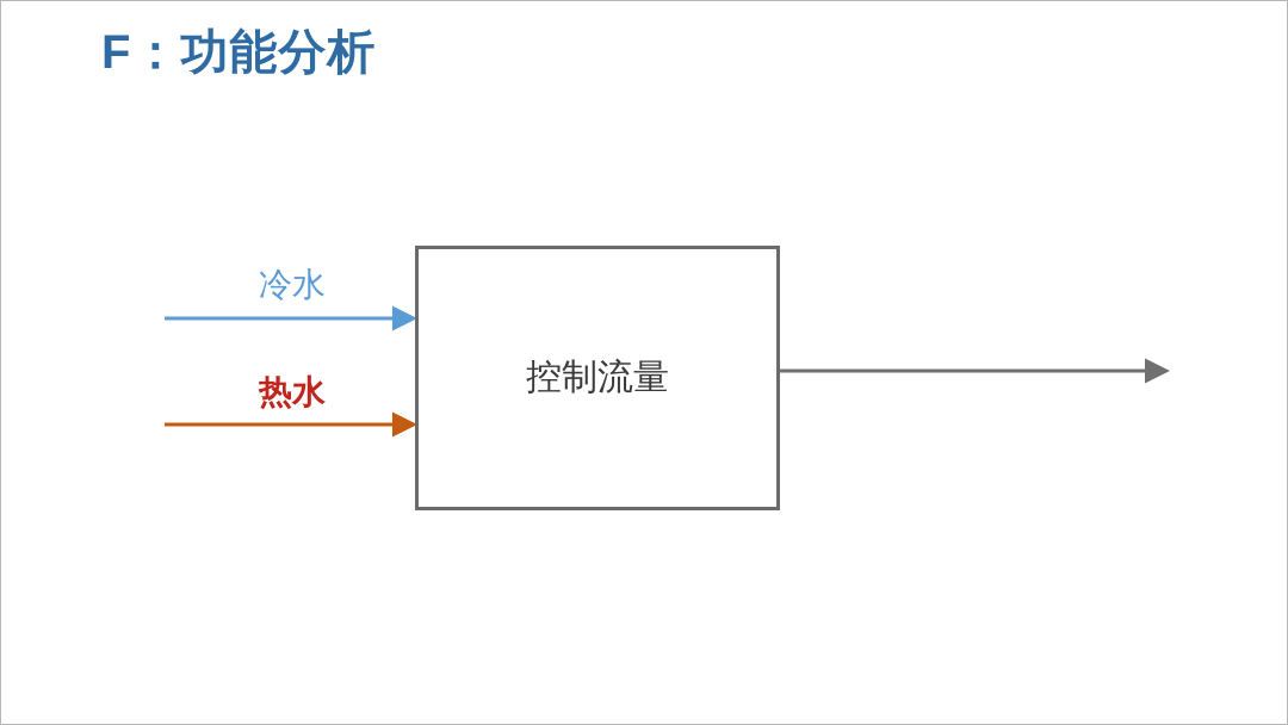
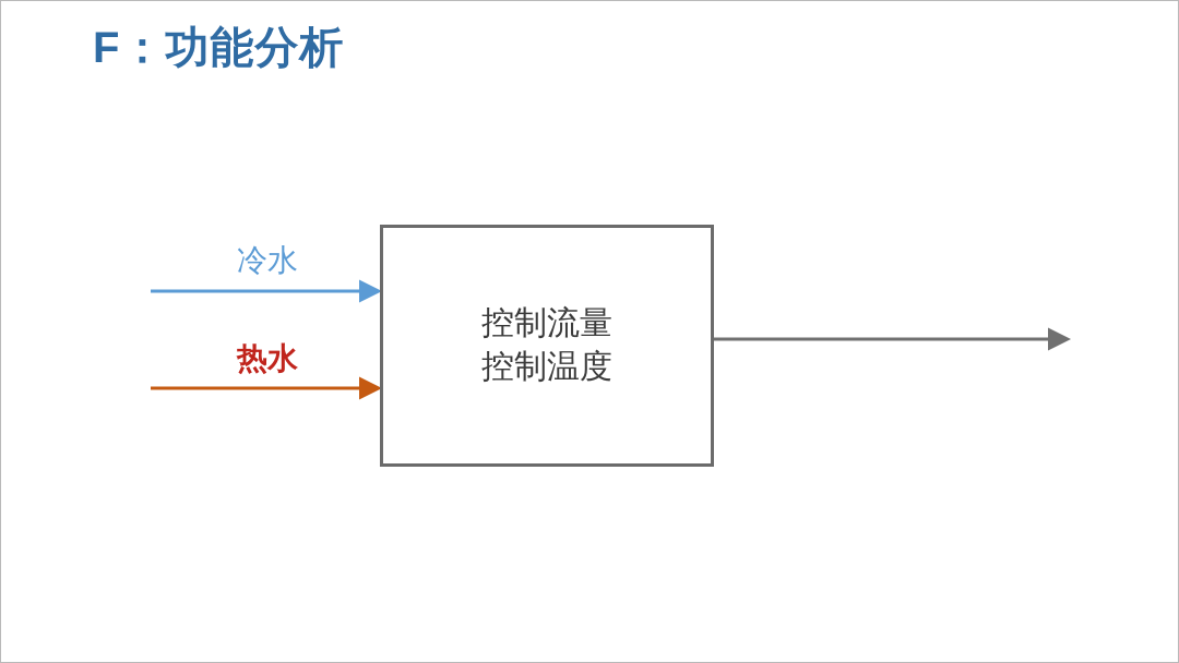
  F：功能分析
  冷水
  热水
  控制流量
+ 控制温度
